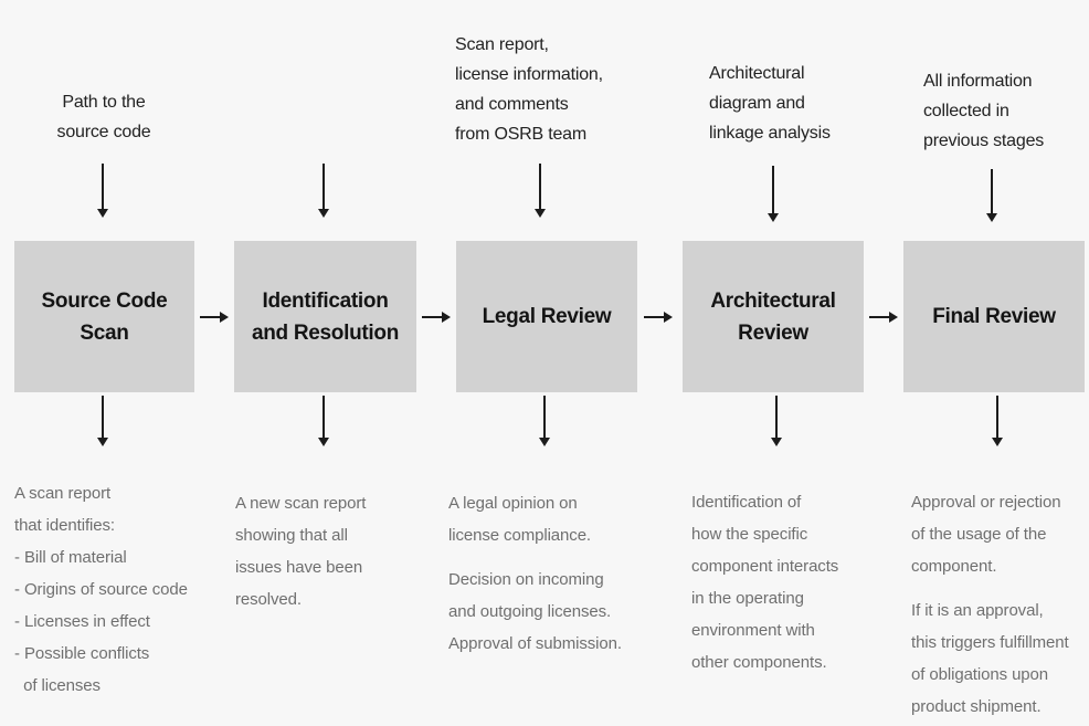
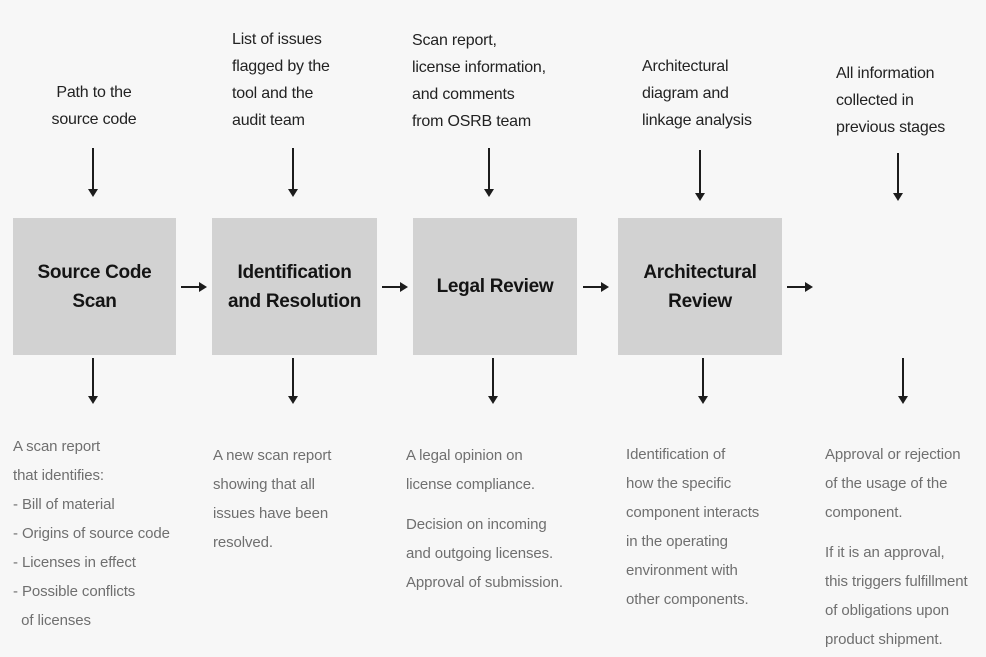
  Path to the
  source code
  Source Code
  Scan
  A scan report
  that identifies:
  - Bill of material
  - Origins of source code
  - Licenses in effect
  - Possible conflicts
  of licenses
+ List of issues
+ flagged by the
+ tool and the
+ audit team
  Identification
  and Resolution
  A new scan report
  showing that all
  issues have been
  resolved.
  Scan report,
  license information,
  and comments
  from OSRB team
  Legal Review
  A legal opinion on
  license compliance.
  Decision on incoming
  and outgoing licenses.
  Approval of submission.
  Architectural
  diagram and
  linkage analysis
  Architectural
  Review
  Identification of
  how the specific
  component interacts
  in the operating
  environment with
  other components.
  All information
  collected in
  previous stages
- Final Review
  Approval or rejection
  of the usage of the
  component.
  If it is an approval,
  this triggers fulfillment
  of obligations upon
  product shipment.
